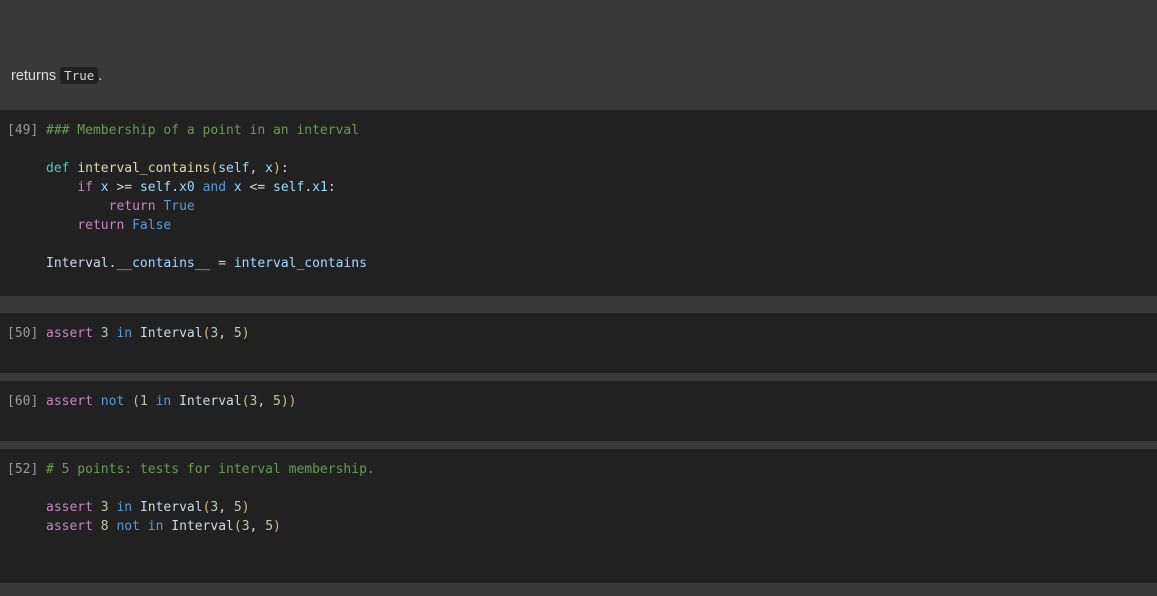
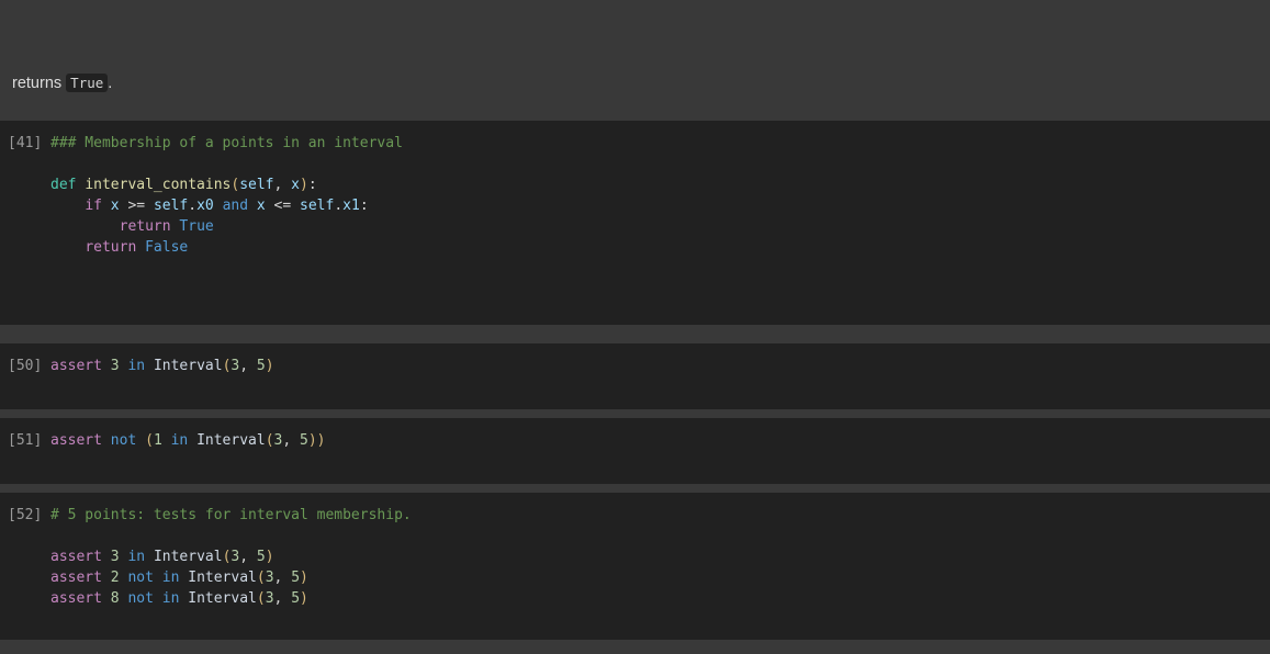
  returns True .
- [49]
+ [41]
- ### Membership of a point in an interval
+ ### Membership of a points in an interval
  def interval_contains(self, x):
  if x >= self.x0 and x <= self.x1:
  return True
  return False
- Interval.__contains__ = interval_contains
  [50]
  assert 3 in Interval(3, 5)
- [60]
+ [51]
  assert not (1 in Interval(3, 5))
  [52]
  # 5 points: tests for interval membership.
  assert 3 in Interval(3, 5)
+ assert 2 not in Interval(3, 5)
  assert 8 not in Interval(3, 5)
